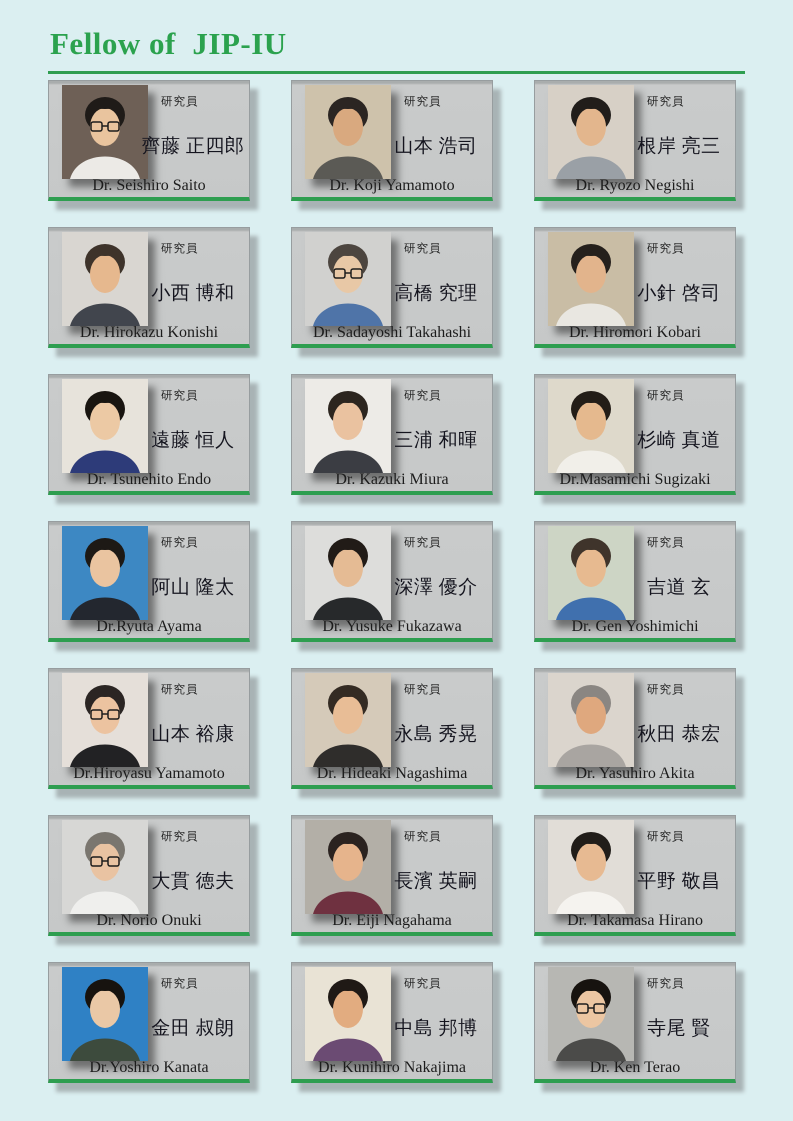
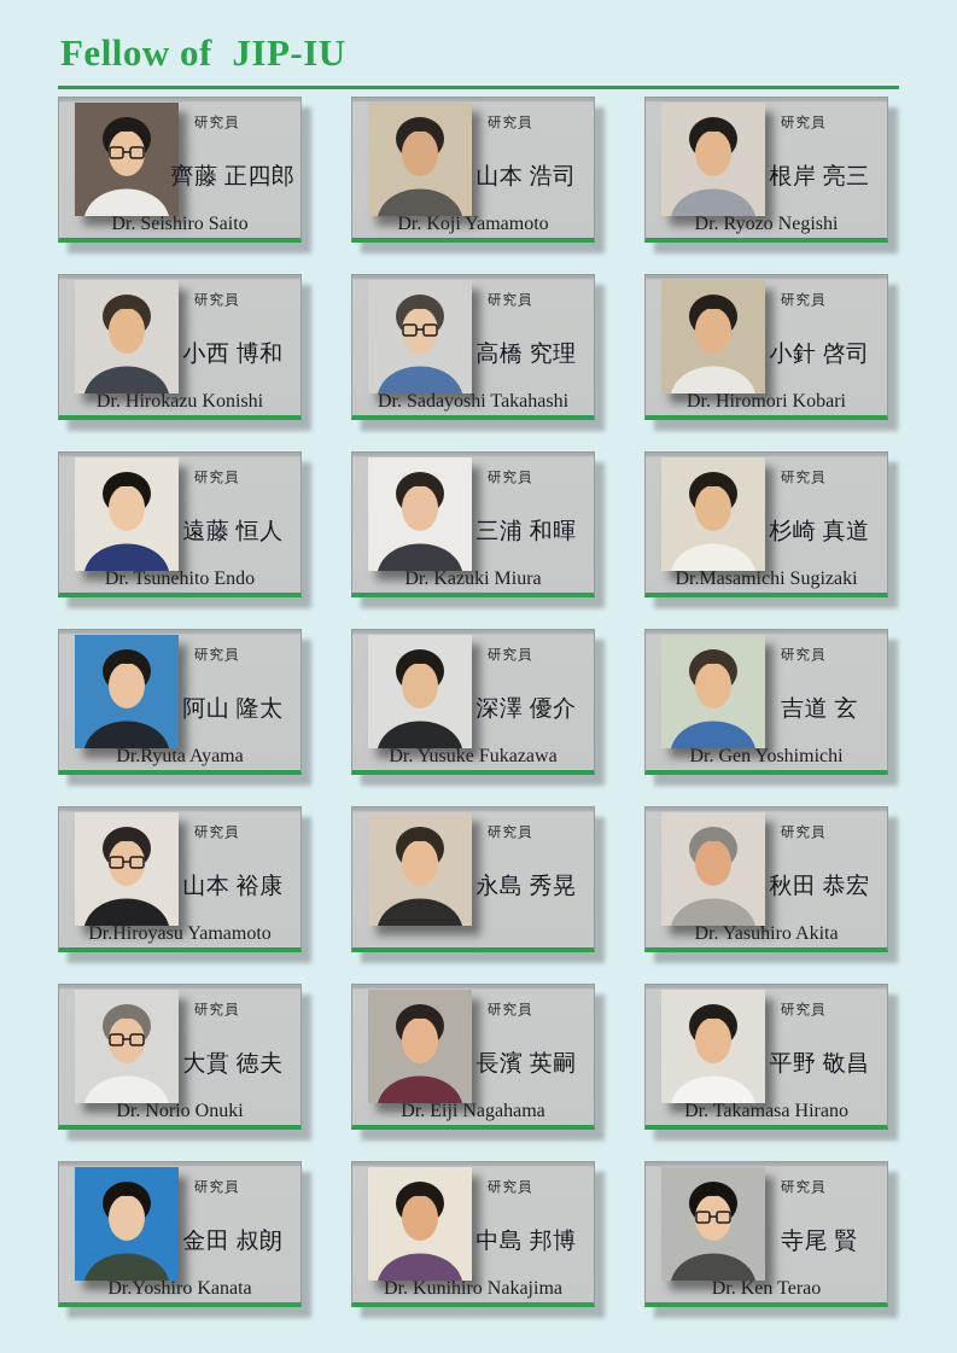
  Fellow of JIP-IU
  研究員
  齊藤 正四郎
  Dr. Seishiro Saito
  研究員
  山本 浩司
  Dr. Koji Yamamoto
  研究員
  根岸 亮三
  Dr. Ryozo Negishi
  研究員
  小西 博和
  Dr. Hirokazu Konishi
  研究員
  高橋 究理
  Dr. Sadayoshi Takahashi
  研究員
  小針 啓司
  Dr. Hiromori Kobari
  研究員
  遠藤 恒人
  Dr. Tsunehito Endo
  研究員
  三浦 和暉
  Dr. Kazuki Miura
  研究員
  杉崎 真道
  Dr.Masamichi Sugizaki
  研究員
  阿山 隆太
  Dr.Ryuta Ayama
  研究員
  深澤 優介
  Dr. Yusuke Fukazawa
  研究員
  吉道 玄
  Dr. Gen Yoshimichi
  研究員
  山本 裕康
  Dr.Hiroyasu Yamamoto
  研究員
  永島 秀晃
- Dr. Hideaki Nagashima
  研究員
  秋田 恭宏
  Dr. Yasuhiro Akita
  研究員
  大貫 徳夫
  Dr. Norio Onuki
  研究員
  長濱 英嗣
  Dr. Eiji Nagahama
  研究員
  平野 敬昌
  Dr. Takamasa Hirano
  研究員
  金田 叔朗
  Dr.Yoshiro Kanata
  研究員
  中島 邦博
  Dr. Kunihiro Nakajima
  研究員
  寺尾 賢
  Dr. Ken Terao
